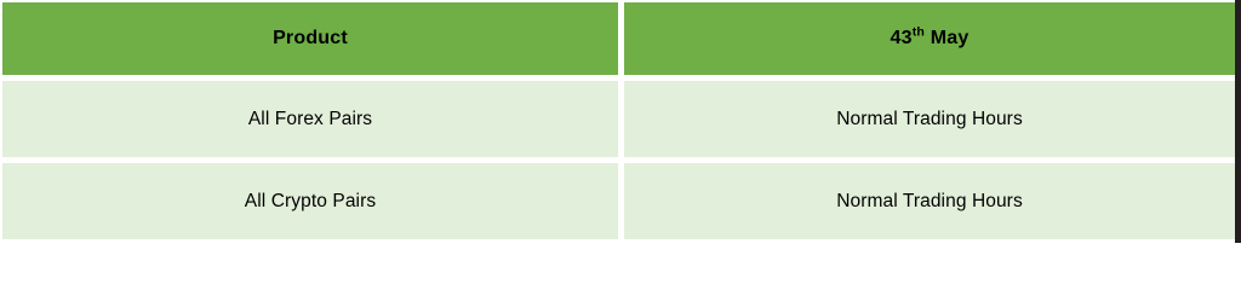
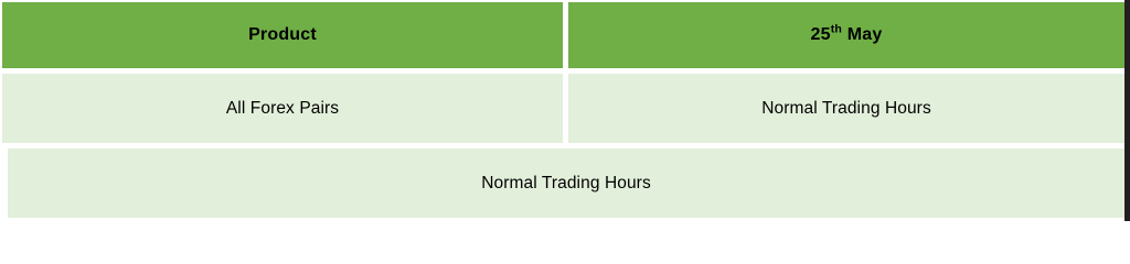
  Product
- 43th May
+ 25th May
  All Forex Pairs
  Normal Trading Hours
- All Crypto Pairs
  Normal Trading Hours
